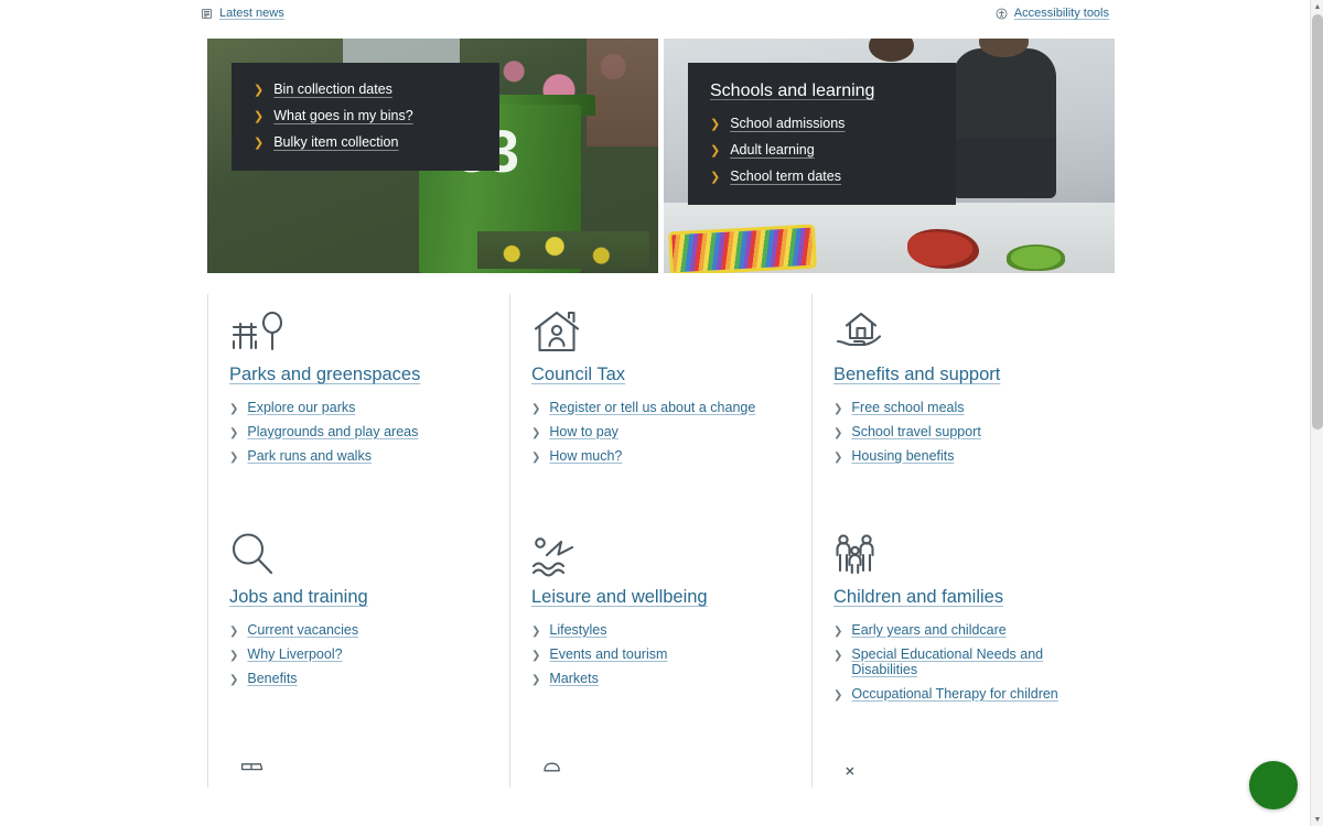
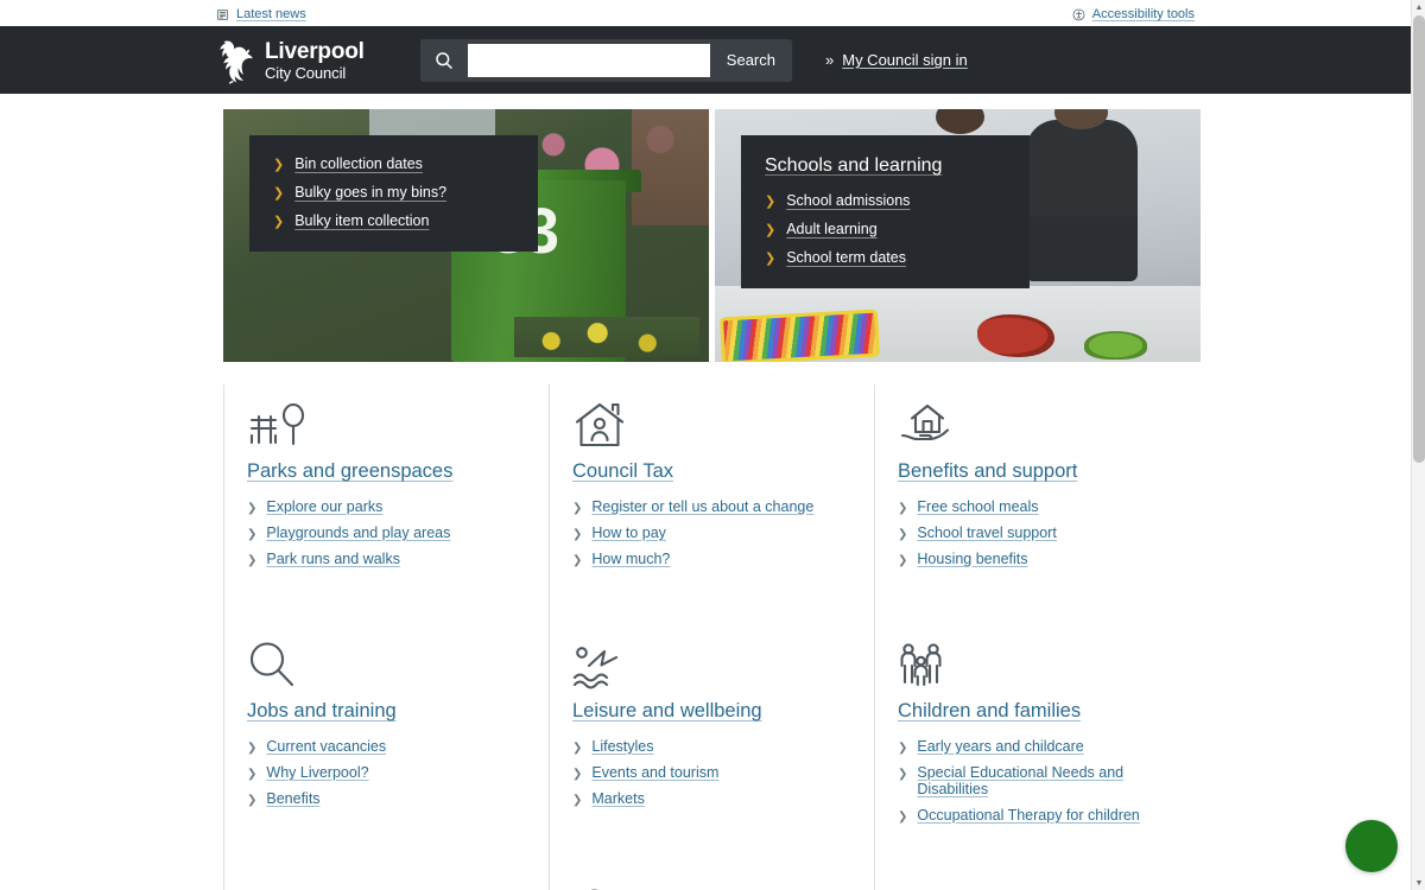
  Latest news
  Accessibility tools
+ Liverpool
+ City Council
+ Search
+ »
+ My Council sign in
  ❯
  Bin collection dates
  ❯
- What goes in my bins?
+ Bulky goes in my bins?
  ❯
  Bulky item collection
  Schools and learning
  ❯
  School admissions
  ❯
  Adult learning
  ❯
  School term dates
  Parks and greenspaces
  ❯
  Explore our parks
  ❯
  Playgrounds and play areas
  ❯
  Park runs and walks
  Council Tax
  ❯
  Register or tell us about a change
  ❯
  How to pay
  ❯
  How much?
  Benefits and support
  ❯
  Free school meals
  ❯
  School travel support
  ❯
  Housing benefits
  Jobs and training
  ❯
  Current vacancies
  ❯
  Why Liverpool?
  ❯
  Benefits
  Leisure and wellbeing
  ❯
  Lifestyles
  ❯
  Events and tourism
  ❯
  Markets
  Children and families
  ❯
  Early years and childcare
  ❯
  Special Educational Needs and Disabilities
  ❯
  Occupational Therapy for children
